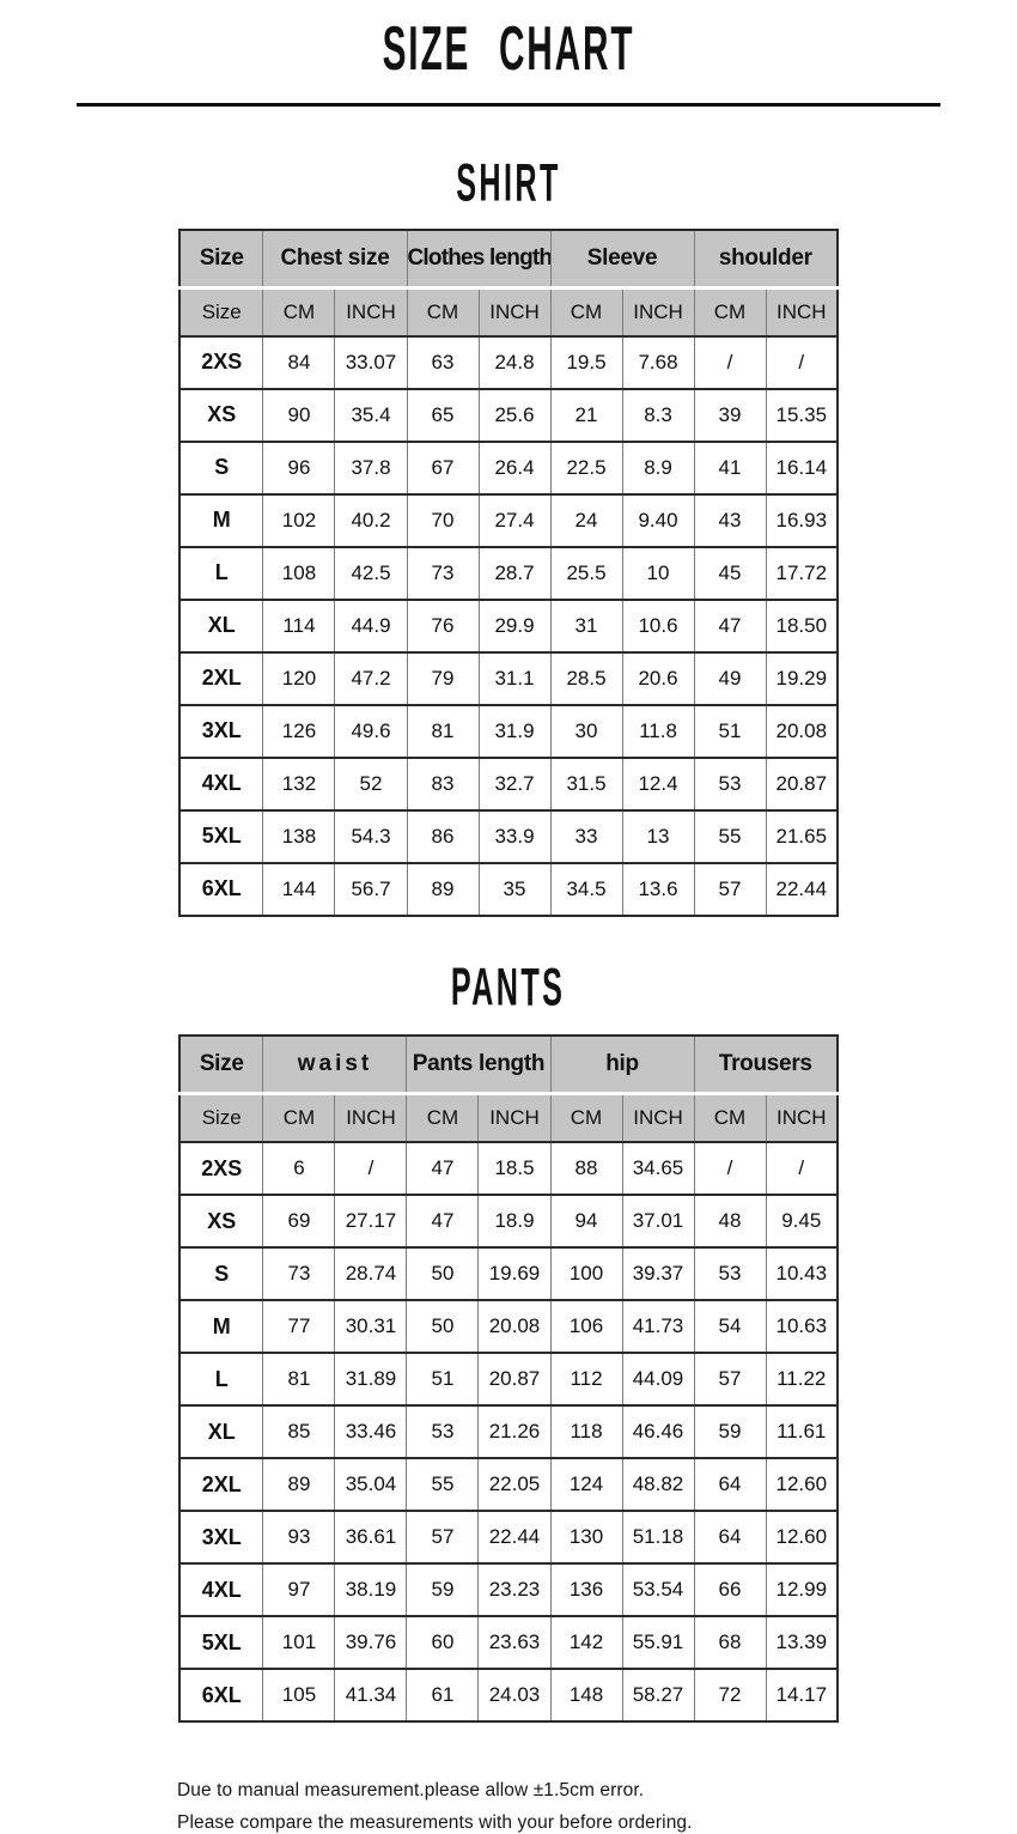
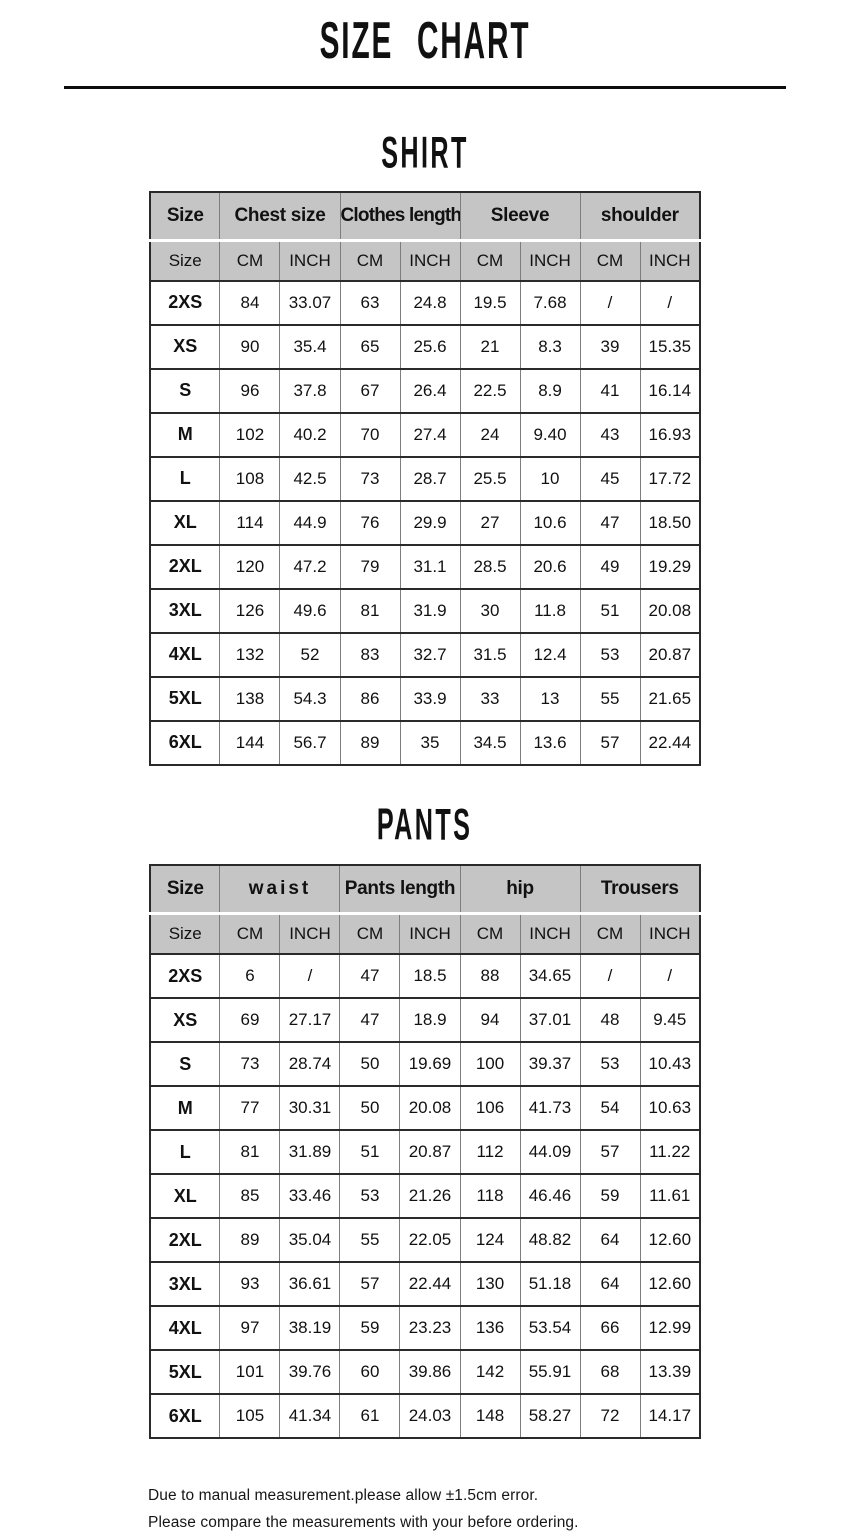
  SIZE CHART
  SHIRT
  Size	Chest size	Clothes length	Sleeve	shoulder
  Size	CM	INCH	CM	INCH	CM	INCH	CM	INCH
  2XS	84	33.07	63	24.8	19.5	7.68	/	/
  XS	90	35.4	65	25.6	21	8.3	39	15.35
  S	96	37.8	67	26.4	22.5	8.9	41	16.14
  M	102	40.2	70	27.4	24	9.40	43	16.93
  L	108	42.5	73	28.7	25.5	10	45	17.72
- XL	114	44.9	76	29.9	31	10.6	47	18.50
+ XL	114	44.9	76	29.9	27	10.6	47	18.50
  2XL	120	47.2	79	31.1	28.5	20.6	49	19.29
  3XL	126	49.6	81	31.9	30	11.8	51	20.08
  4XL	132	52	83	32.7	31.5	12.4	53	20.87
  5XL	138	54.3	86	33.9	33	13	55	21.65
  6XL	144	56.7	89	35	34.5	13.6	57	22.44
  PANTS
  Size	waist	Pants length	hip	Trousers
  Size	CM	INCH	CM	INCH	CM	INCH	CM	INCH
  2XS	6	/	47	18.5	88	34.65	/	/
  XS	69	27.17	47	18.9	94	37.01	48	9.45
  S	73	28.74	50	19.69	100	39.37	53	10.43
  M	77	30.31	50	20.08	106	41.73	54	10.63
  L	81	31.89	51	20.87	112	44.09	57	11.22
  XL	85	33.46	53	21.26	118	46.46	59	11.61
  2XL	89	35.04	55	22.05	124	48.82	64	12.60
  3XL	93	36.61	57	22.44	130	51.18	64	12.60
  4XL	97	38.19	59	23.23	136	53.54	66	12.99
- 5XL	101	39.76	60	23.63	142	55.91	68	13.39
+ 5XL	101	39.76	60	39.86	142	55.91	68	13.39
  6XL	105	41.34	61	24.03	148	58.27	72	14.17
  Due to manual measurement.please allow ±1.5cm error.
  Please compare the measurements with your before ordering.
